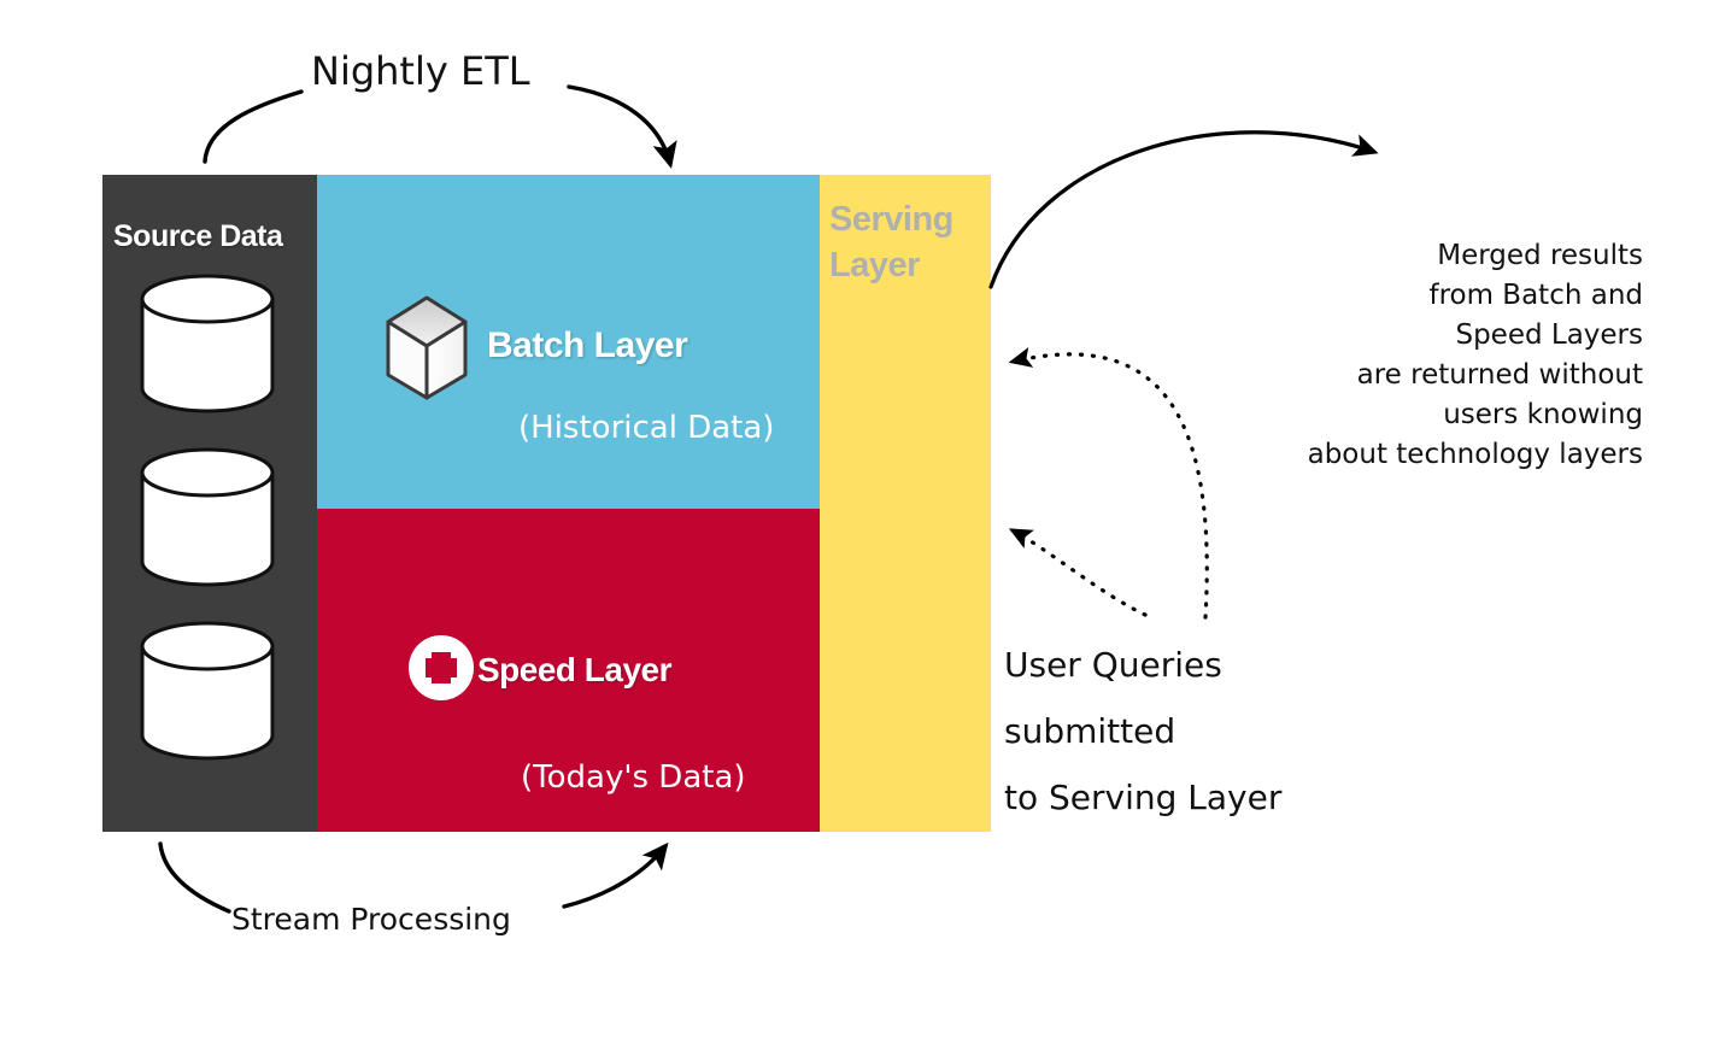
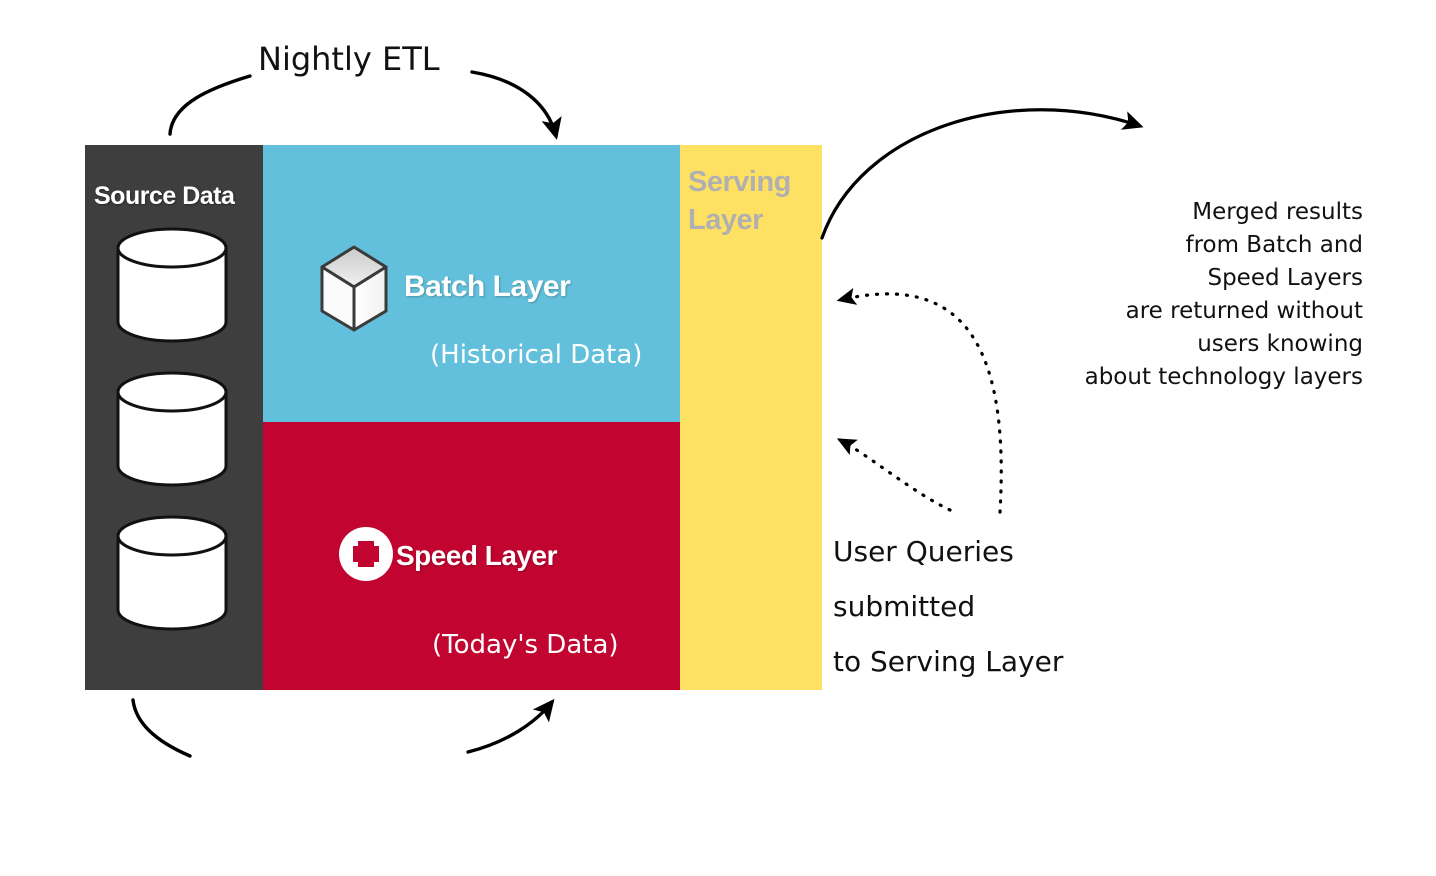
  Source Data
  Batch Layer
  Speed Layer
  Serving Layer
  (Historical Data)
  (Today's Data)
  Nightly ETL
- Stream Processing
  Merged results
  from Batch and
  Speed Layers
  are returned without
  users knowing
  about technology layers
  User Queries
  submitted
  to Serving Layer
